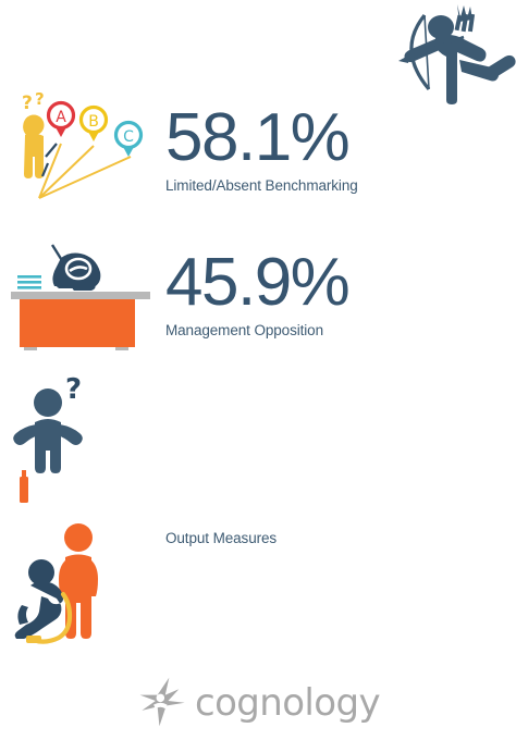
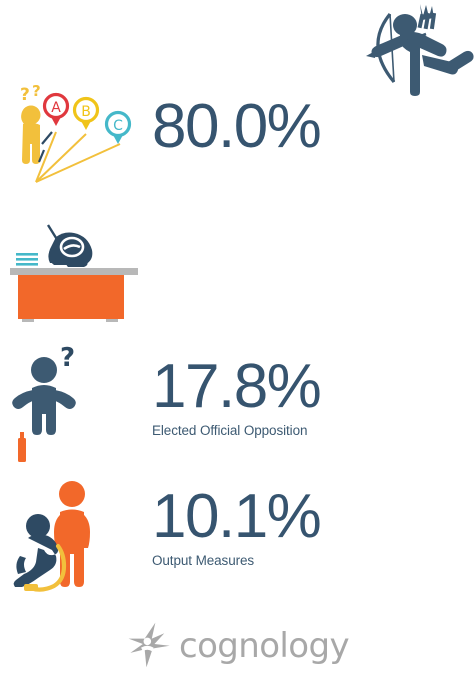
  ?
  ?
  A
  B
  C
- 58.1%
+ 80.0%
- Limited/Absent Benchmarking
- 45.9%
- Management Opposition
  ?
+ 17.8%
+ Elected Official Opposition
+ 10.1%
  Output Measures
  cognology
